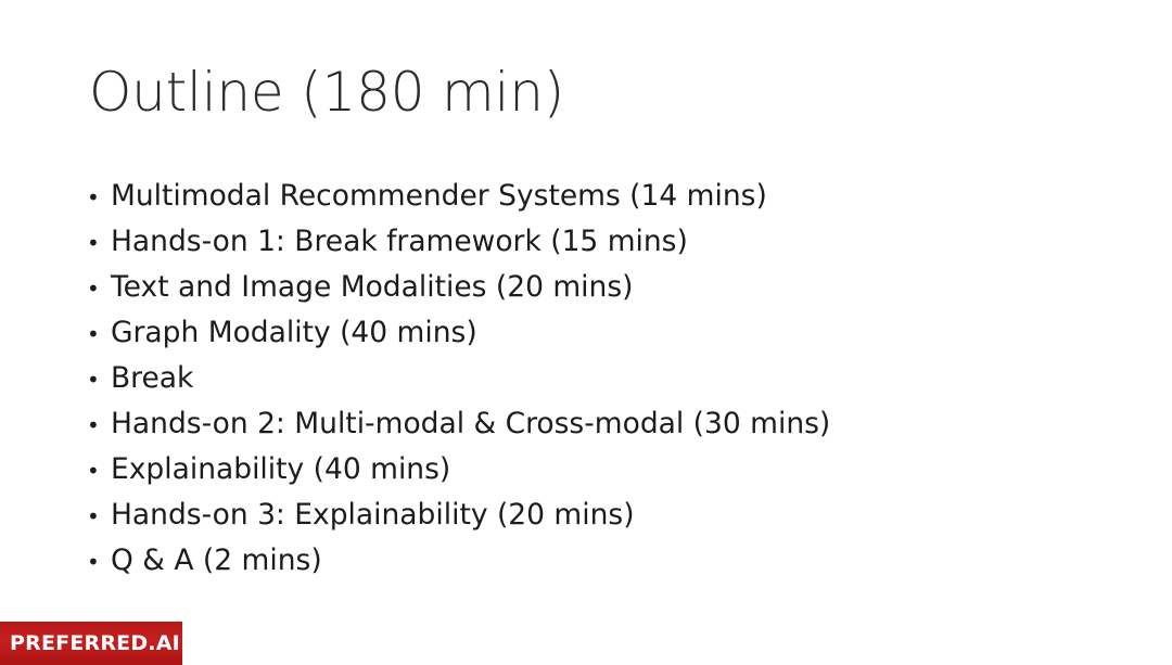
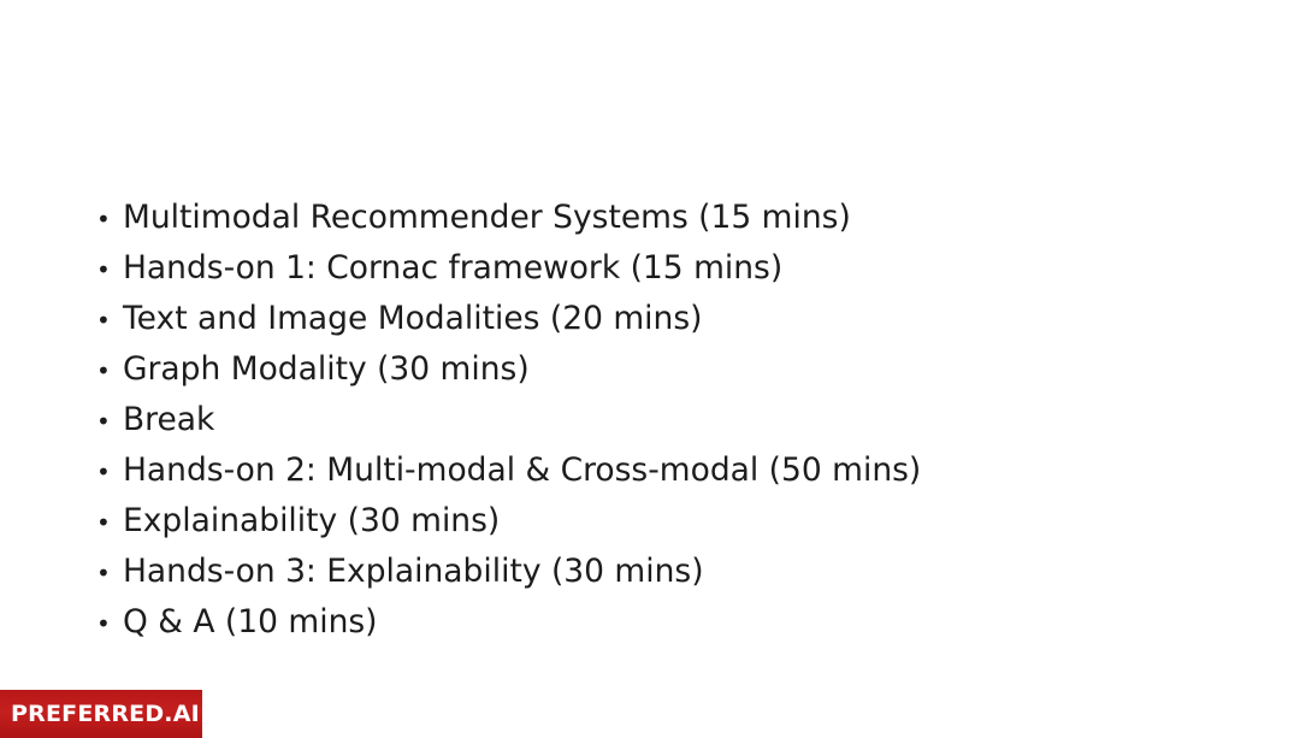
- Outline (180 min)
  •
- Multimodal Recommender Systems (14 mins)
+ Multimodal Recommender Systems (15 mins)
  •
- Hands-on 1: Break framework (15 mins)
+ Hands-on 1: Cornac framework (15 mins)
  •
  Text and Image Modalities (20 mins)
  •
- Graph Modality (40 mins)
+ Graph Modality (30 mins)
  •
  Break
  •
- Hands-on 2: Multi-modal & Cross-modal (30 mins)
+ Hands-on 2: Multi-modal & Cross-modal (50 mins)
  •
- Explainability (40 mins)
+ Explainability (30 mins)
  •
- Hands-on 3: Explainability (20 mins)
+ Hands-on 3: Explainability (30 mins)
  •
- Q & A (2 mins)
+ Q & A (10 mins)
  PREFERRED.AI
